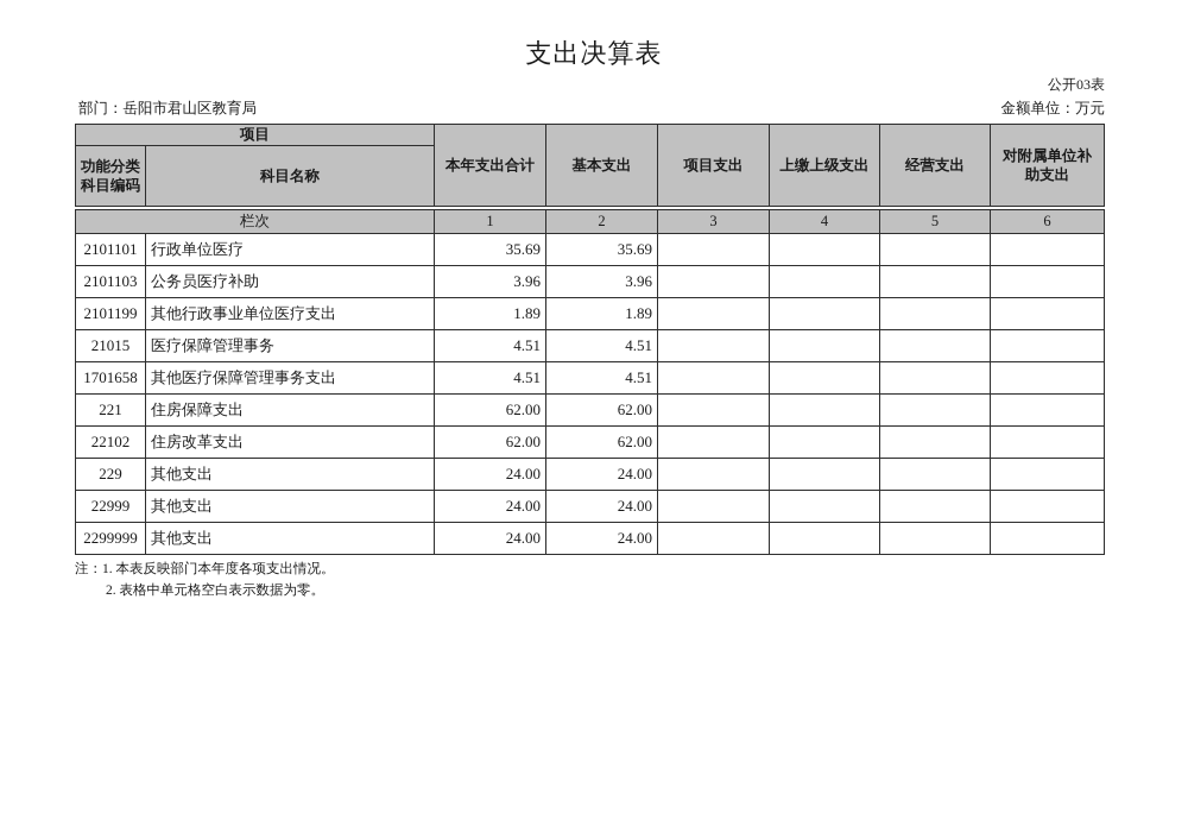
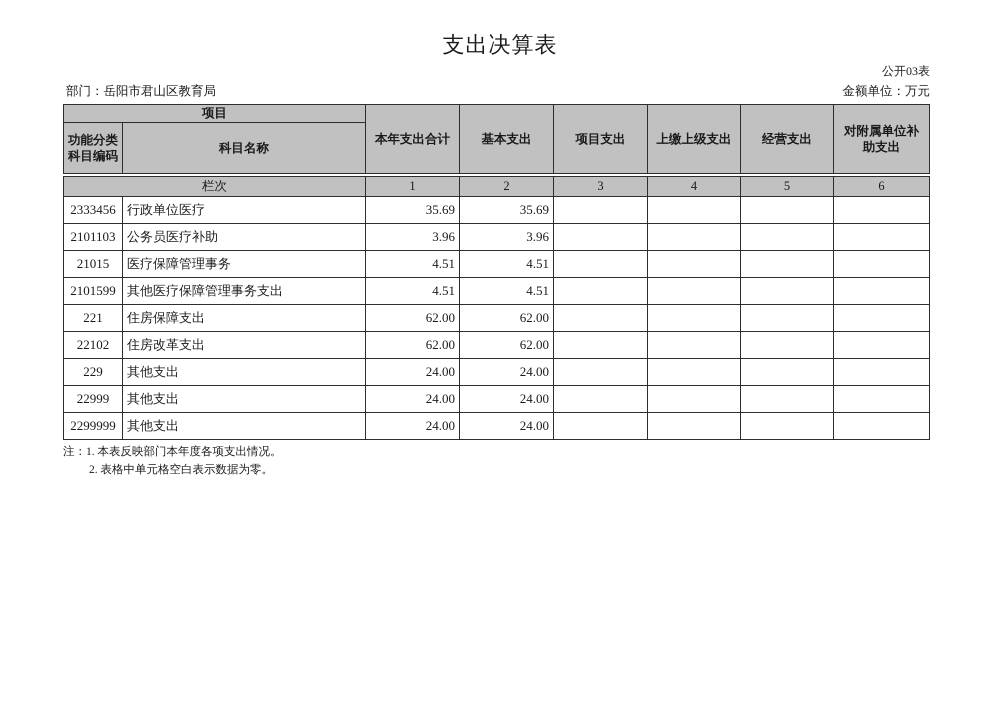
  支出决算表
  公开03表
  部门：岳阳市君山区教育局
  金额单位：万元
  项目	本年支出合计	基本支出	项目支出	上缴上级支出	经营支出	对附属单位补 助支出
  功能分类 科目编码	科目名称
  栏次	1	2	3	4	5	6
- 2101101	行政单位医疗	35.69	35.69
+ 2333456	行政单位医疗	35.69	35.69
  2101103	公务员医疗补助	3.96	3.96
- 2101199	其他行政事业单位医疗支出	1.89	1.89
  21015	医疗保障管理事务	4.51	4.51
- 1701658	其他医疗保障管理事务支出	4.51	4.51
+ 2101599	其他医疗保障管理事务支出	4.51	4.51
  221	住房保障支出	62.00	62.00
  22102	住房改革支出	62.00	62.00
  229	其他支出	24.00	24.00
  22999	其他支出	24.00	24.00
  2299999	其他支出	24.00	24.00
  注：1. 本表反映部门本年度各项支出情况。
  2. 表格中单元格空白表示数据为零。
